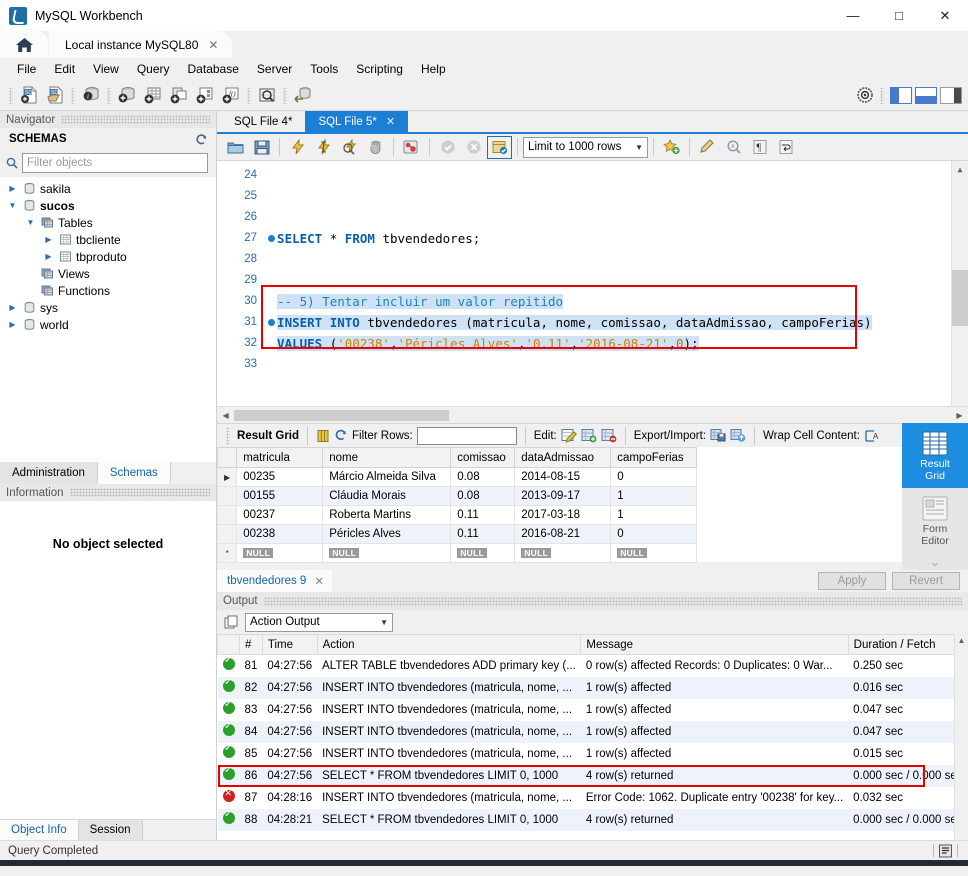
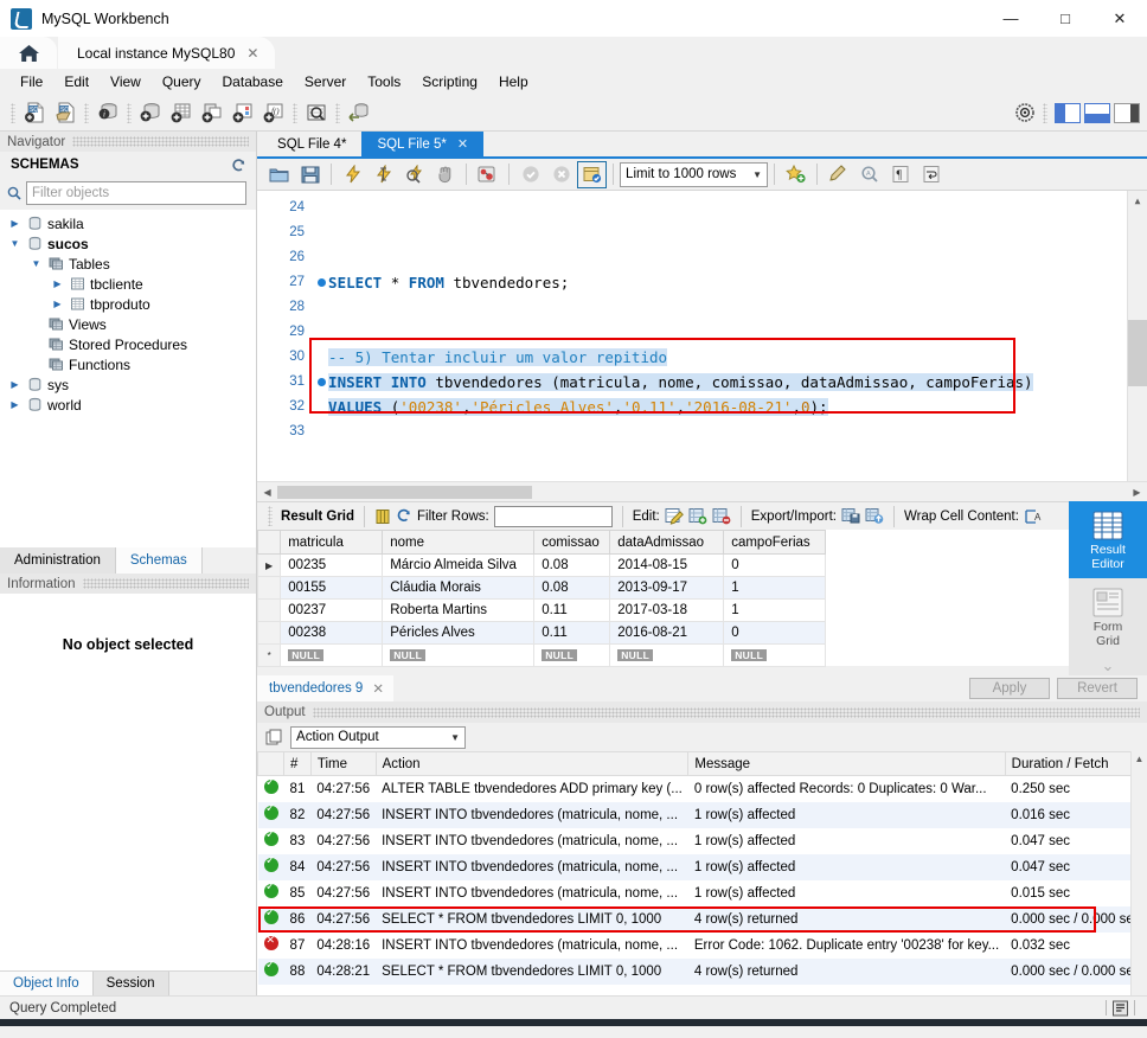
  MySQL Workbench
  —
  □
  ✕
  Local instance MySQL80
  ✕
  File
  Edit
  View
  Query
  Database
  Server
  Tools
  Scripting
  Help
  i
  f()
  Navigator
  SCHEMAS
  Filter objects
  ▶
  sakila
  ▼
  sucos
  ▼
  Tables
  ▶
  tbcliente
  ▶
  tbproduto
  Views
+ Stored Procedures
  Functions
  ▶
  sys
  ▶
  world
  Administration
  Schemas
  Information
  No object selected
  Object Info
  Session
  SQL File 4*
  SQL File 5*
  ✕
  Limit to 1000 rows
  ▼
  ¶
  24
  25
  26
  27
  28
  29
  30
  31
  32
  33
  SELECT * FROM tbvendedores;
  -- 5) Tentar incluir um valor repitido
  INSERT INTO tbvendedores (matricula, nome, comissao, dataAdmissao, campoFerias)
  VALUES ('00238','Péricles Alves','0.11','2016-08-21',0);
  ▲
  ◀
  ▶
  Result Grid
  Filter Rows:
  Edit:
  Export/Import:
  Wrap Cell Content:
  A
  	matricula	nome	comissao	dataAdmissao	campoFerias
  ▶	00235	Márcio Almeida Silva	0.08	2014-08-15	0
  	00155	Cláudia Morais	0.08	2013-09-17	1
  	00237	Roberta Martins	0.11	2017-03-18	1
  	00238	Péricles Alves	0.11	2016-08-21	0
  *	NULL	NULL	NULL	NULL	NULL
  Result
- Grid
+ Editor
  Form
- Editor
+ Grid
  ⌄
  tbvendedores 9
  ✕
  Apply
  Revert
  Output
  Action Output
  ▼
  	#	Time	Action	Message	Duration / Fetch
  	81	04:27:56	ALTER TABLE tbvendedores ADD primary key (...	0 row(s) affected Records: 0 Duplicates: 0 War...	0.250 sec
  	82	04:27:56	INSERT INTO tbvendedores (matricula, nome, ...	1 row(s) affected	0.016 sec
  	83	04:27:56	INSERT INTO tbvendedores (matricula, nome, ...	1 row(s) affected	0.047 sec
  	84	04:27:56	INSERT INTO tbvendedores (matricula, nome, ...	1 row(s) affected	0.047 sec
  	85	04:27:56	INSERT INTO tbvendedores (matricula, nome, ...	1 row(s) affected	0.015 sec
  	86	04:27:56	SELECT * FROM tbvendedores LIMIT 0, 1000	4 row(s) returned	0.000 sec / 0.000 s
  	87	04:28:16	INSERT INTO tbvendedores (matricula, nome, ...	Error Code: 1062. Duplicate entry '00238' for key...	0.032 sec
  	88	04:28:21	SELECT * FROM tbvendedores LIMIT 0, 1000	4 row(s) returned	0.000 sec / 0.000 s
  ▲
  Query Completed
